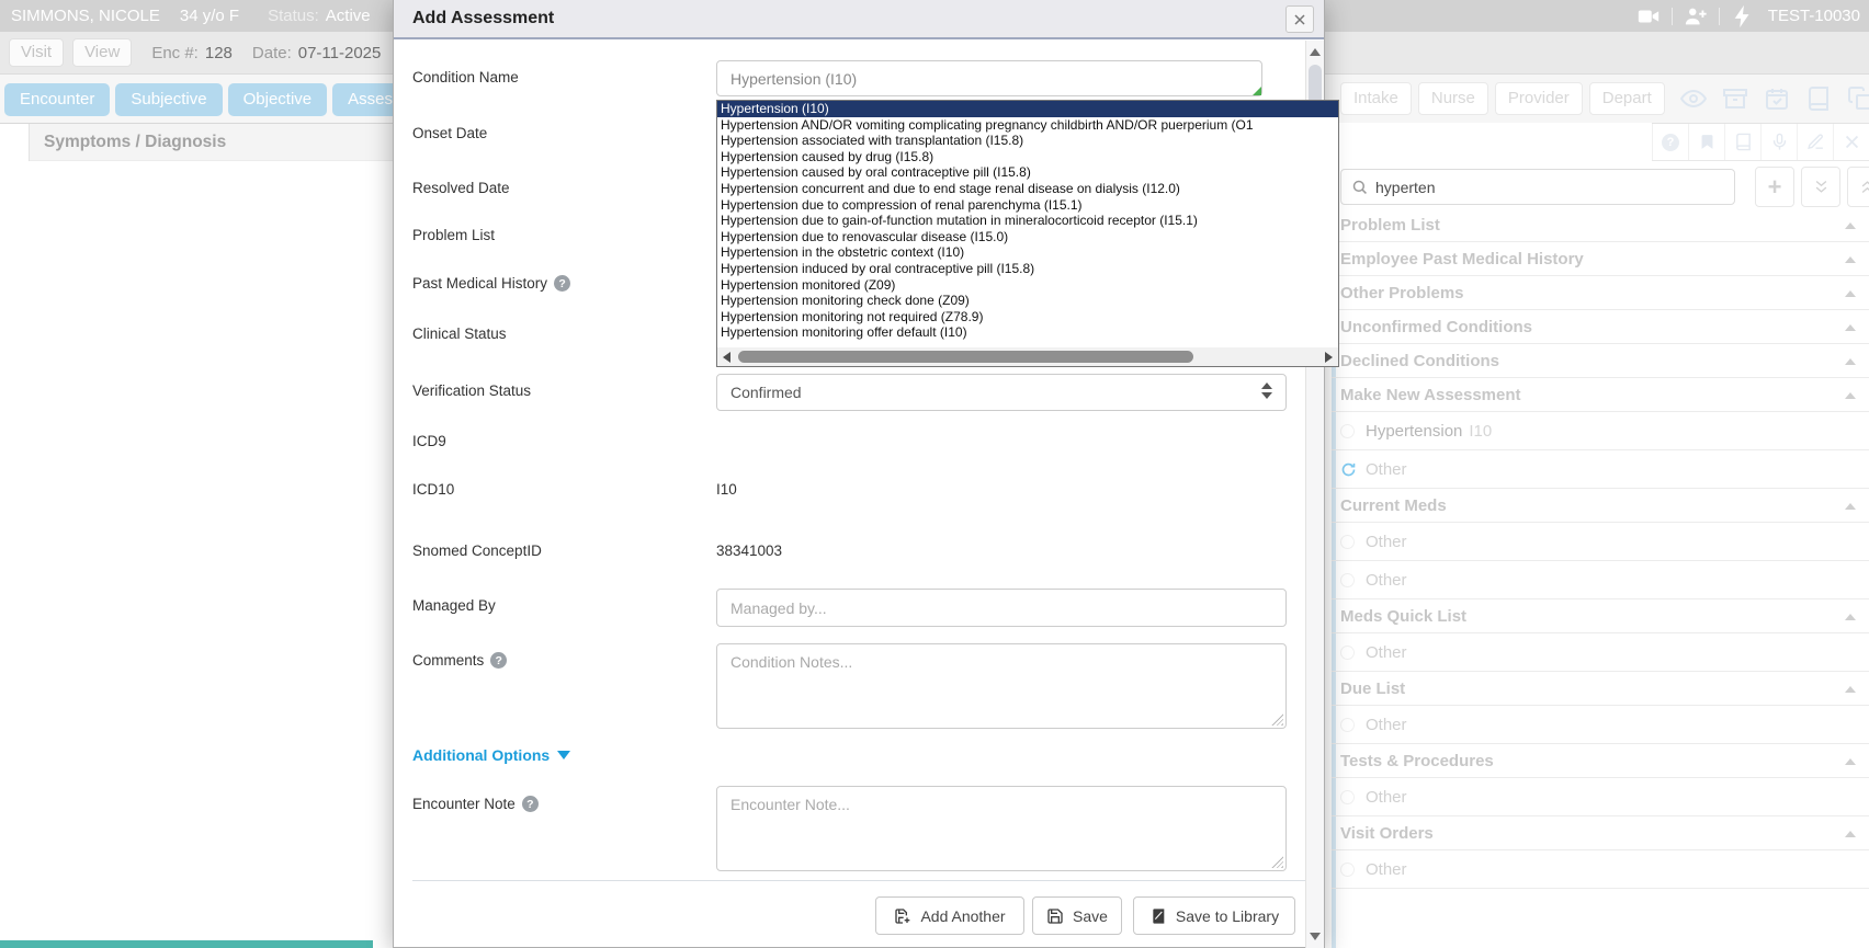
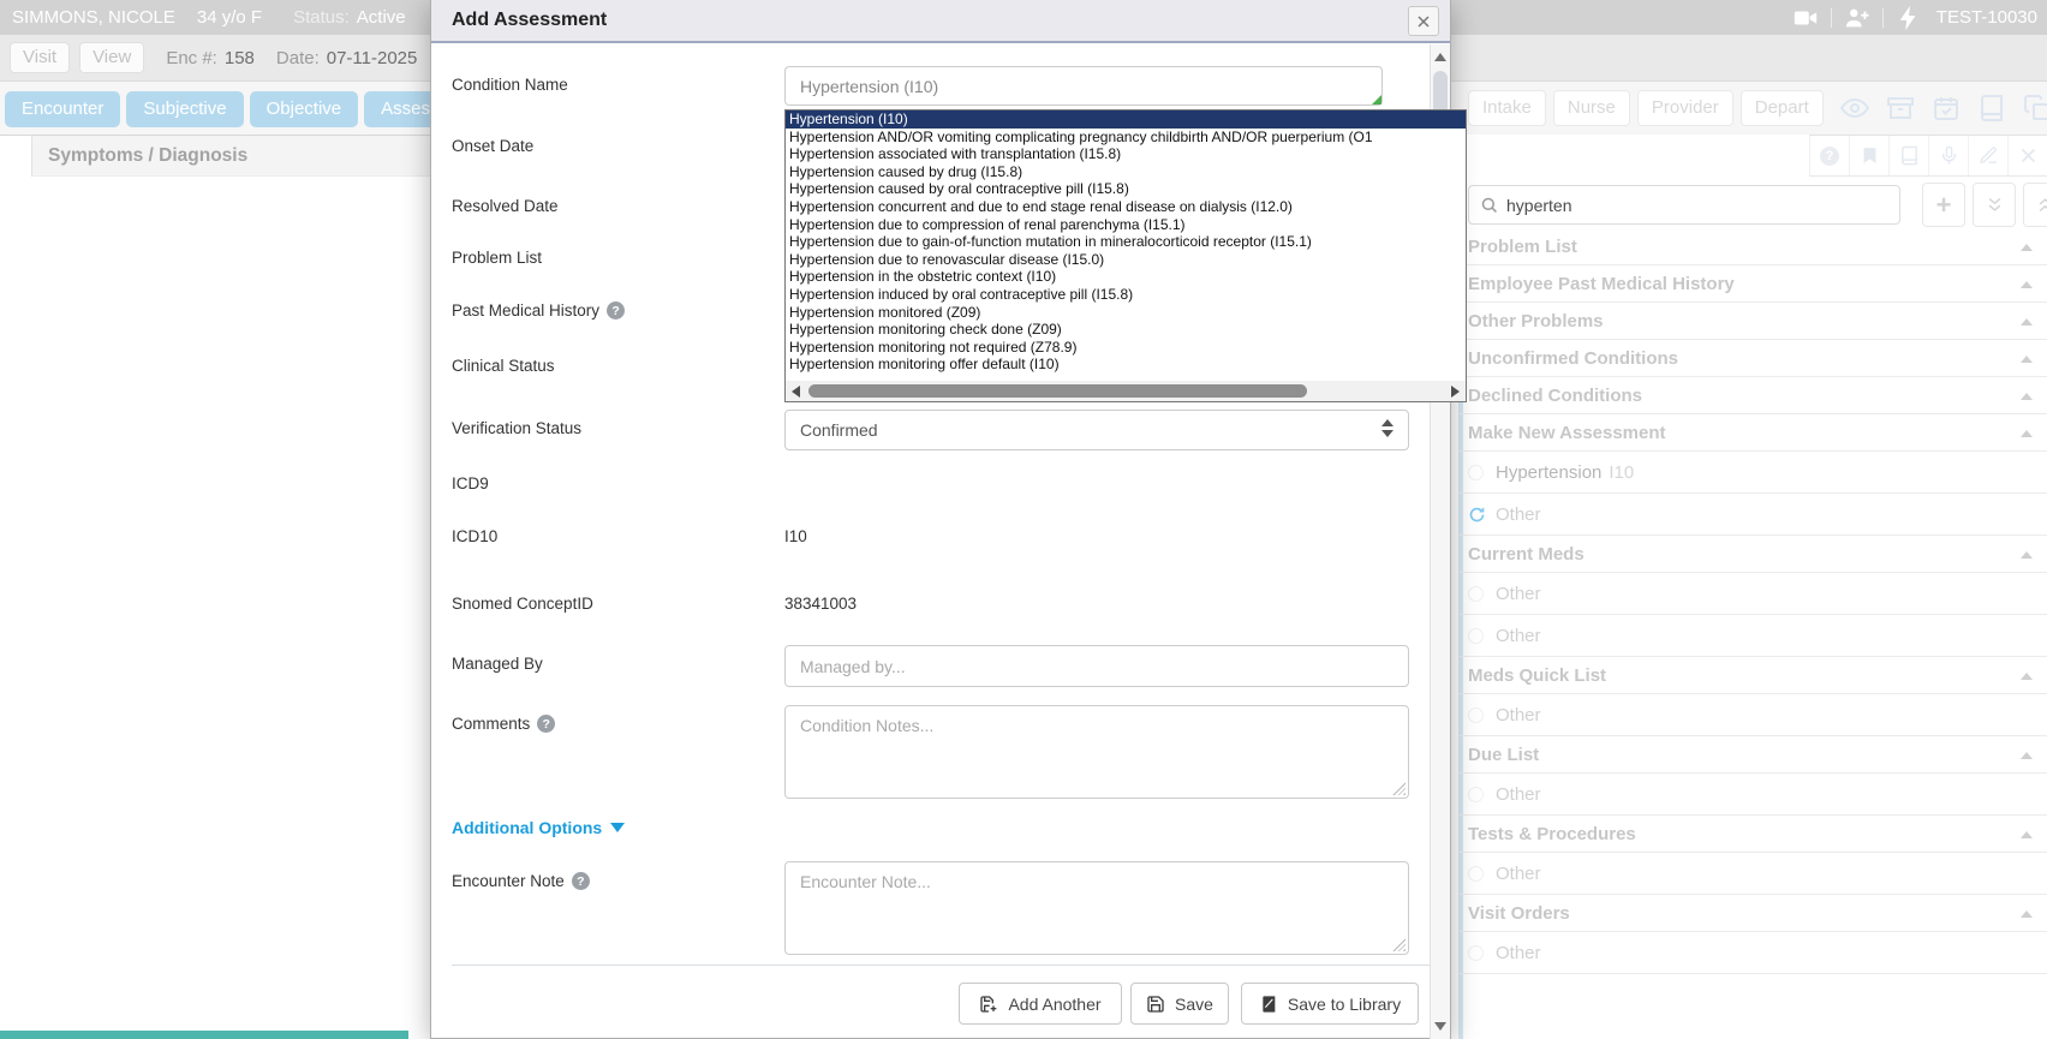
  SIMMONS, NICOLE
  34 y/o F
  Status:
  Active
  TEST-10030
  Visit
  View
  Enc #:
- 128
+ 158
  Date:
  07-11-2025
  Encounter
  Subjective
  Objective
  Intake
  Nurse
  Provider
  Depart
  Symptoms / Diagnosis
  hyperten
  +
  Problem List
  Employee Past Medical History
  Other Problems
  Unconfirmed Conditions
  Declined Conditions
  Make New Assessment
  Hypertension
  I10
  Other
  Current Meds
  Other
  Other
  Meds Quick List
  Other
  Due List
  Other
  Tests & Procedures
  Other
  Visit Orders
  Other
  Add Assessment
  Condition Name
  Onset Date
  Resolved Date
  Problem List
  Past Medical History
  Clinical Status
  Verification Status
  ICD9
  ICD10
  Snomed ConceptID
  Managed By
  Comments
  Additional Options
  Encounter Note
  Hypertension (I10)
  Confirmed
  I10
  38341003
  Managed by...
  Condition Notes...
  Encounter Note...
  Add Another
  Save
  Save to Library
  Hypertension (I10)
  Hypertension AND/OR vomiting complicating pregnancy childbirth AND/OR puerperium (O1
  Hypertension associated with transplantation (I15.8)
  Hypertension caused by drug (I15.8)
  Hypertension caused by oral contraceptive pill (I15.8)
  Hypertension concurrent and due to end stage renal disease on dialysis (I12.0)
  Hypertension due to compression of renal parenchyma (I15.1)
  Hypertension due to gain-of-function mutation in mineralocorticoid receptor (I15.1)
  Hypertension due to renovascular disease (I15.0)
  Hypertension in the obstetric context (I10)
  Hypertension induced by oral contraceptive pill (I15.8)
  Hypertension monitored (Z09)
  Hypertension monitoring check done (Z09)
  Hypertension monitoring not required (Z78.9)
  Hypertension monitoring offer default (I10)
